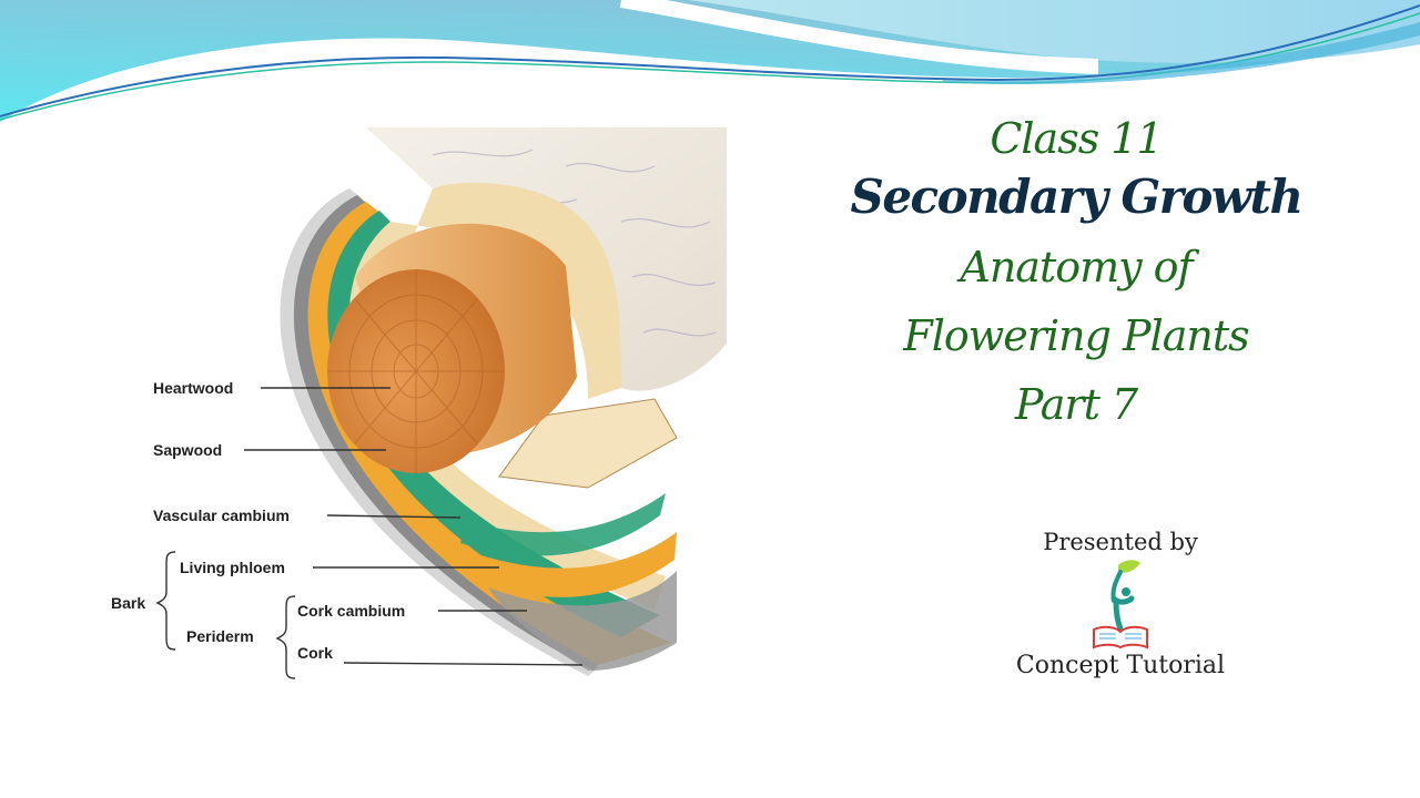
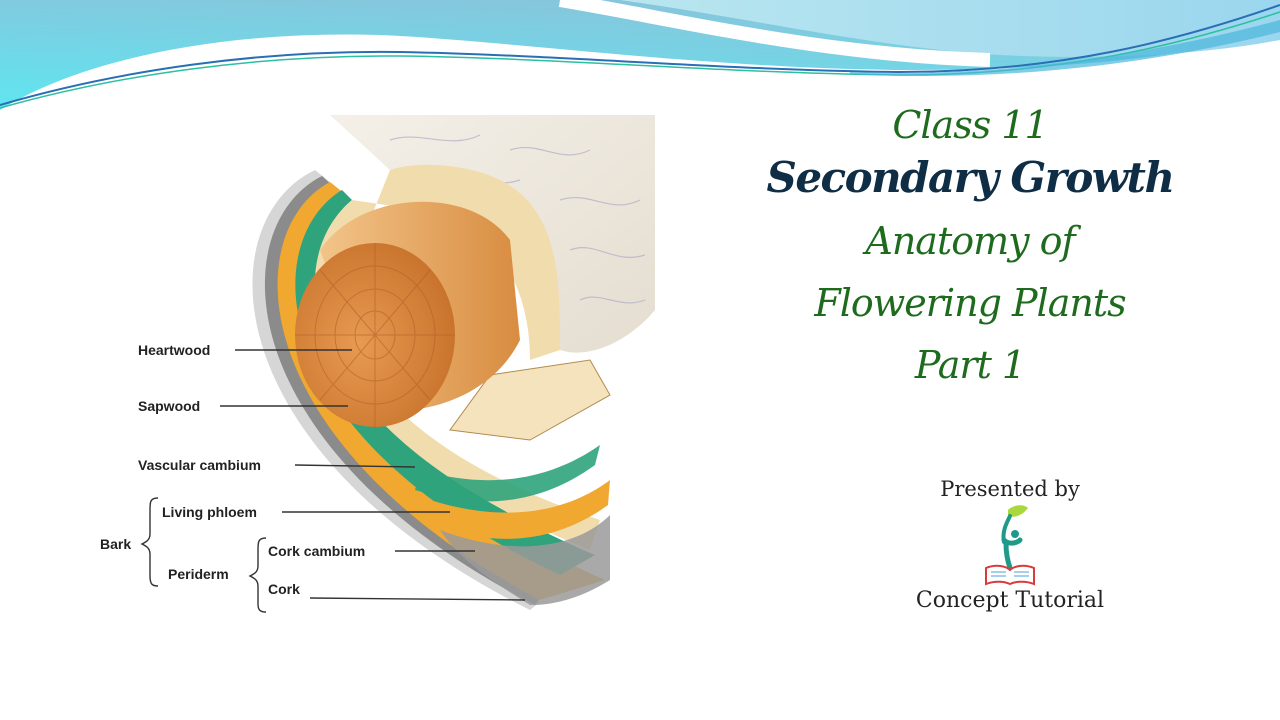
  Heartwood
  Sapwood
  Vascular cambium
  Living phloem
  Bark
  Cork cambium
  Periderm
  Cork
  Class 11
  Secondary Growth
  Anatomy of
  Flowering Plants
- Part 7
+ Part 1
  Presented by
  Concept Tutorial
